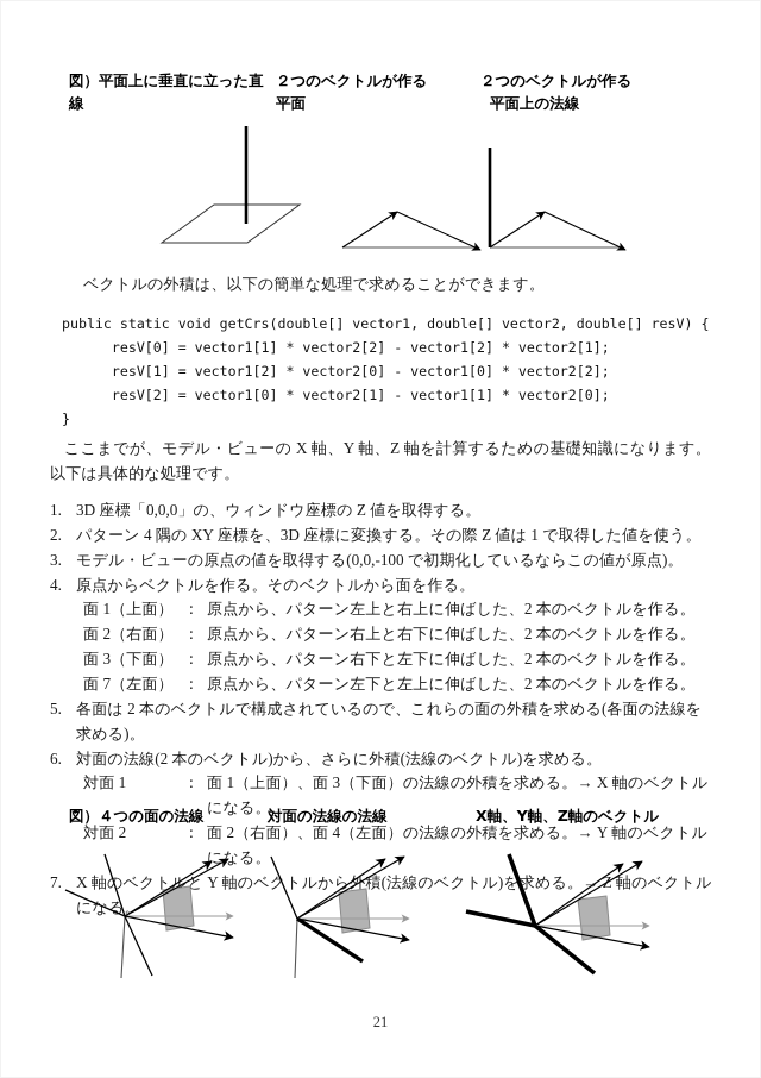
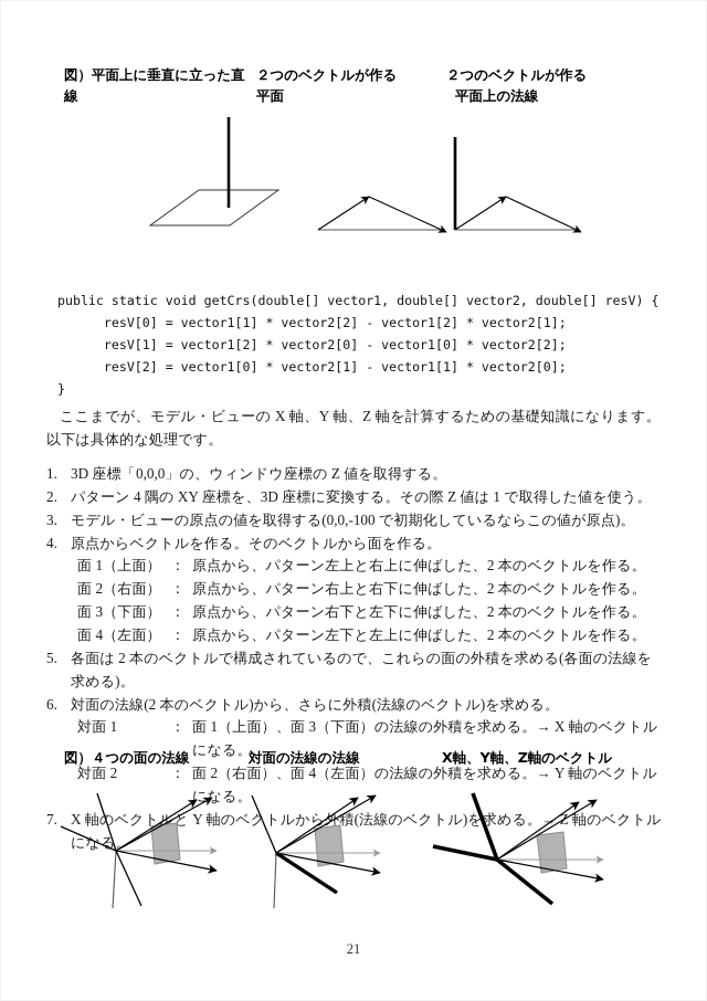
  図）平面上に垂直に立った直線
  ２つのベクトルが作る
  平面
  ２つのベクトルが作る
  平面上の法線
- ベクトルの外積は、以下の簡単な処理で求めることができます。
  public static void getCrs(double[] vector1, double[] vector2, double[] resV) { resV[0] = vector1[1] * vector2[2] - vector1[2] * vector2[1]; resV[1] = vector1[2] * vector2[0] - vector1[0] * vector2[2]; resV[2] = vector1[0] * vector2[1] - vector1[1] * vector2[0]; }
  ここまでが、モデル・ビューの X 軸、Y 軸、Z 軸を計算するための基礎知識になります。以下は具体的な処理です。
  1.
  3D 座標「0,0,0」の、ウィンドウ座標の Z 値を取得する。
  2.
  パターン 4 隅の XY 座標を、3D 座標に変換する。その際 Z 値は 1 で取得した値を使う。
  3.
  モデル・ビューの原点の値を取得する(0,0,-100 で初期化しているならこの値が原点)。
  4.
  原点からベクトルを作る。そのベクトルから面を作る。
  面 1（上面）
  ：
  原点から、パターン左上と右上に伸ばした、2 本のベクトルを作る。
  面 2（右面）
  ：
  原点から、パターン右上と右下に伸ばした、2 本のベクトルを作る。
  面 3（下面）
  ：
  原点から、パターン右下と左下に伸ばした、2 本のベクトルを作る。
- 面 7（左面）
+ 面 4（左面）
  ：
  原点から、パターン左下と左上に伸ばした、2 本のベクトルを作る。
  5.
  各面は 2 本のベクトルで構成されているので、これらの面の外積を求める(各面の法線を求める)。
  6.
  対面の法線(2 本のベクトル)から、さらに外積(法線のベクトル)を求める。
  対面 1
  ：
  面 1（上面）、面 3（下面）の法線の外積を求める。→ X 軸のベクトルになる。
  対面 2
  ：
  面 2（右面）、面 4（左面）の法線の外積を求める。→ Y 軸のベクトルになる。
  7.
  X 軸のベクトと Y 軸のベクトルから外積(法線のベクトル)を求める。→ 軸のベクトルになる。
  図）４つの面の法線
  対面の法線の法線
  X軸、Y軸、Z軸のベクトル
  21
